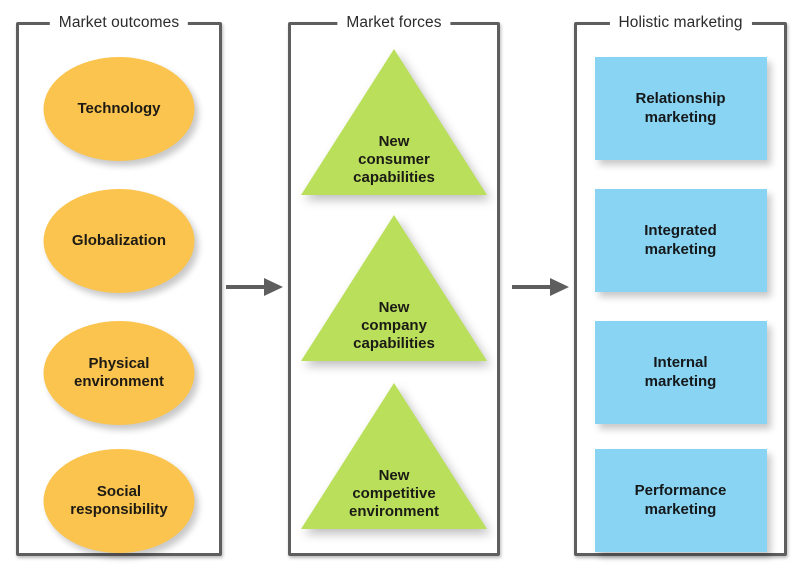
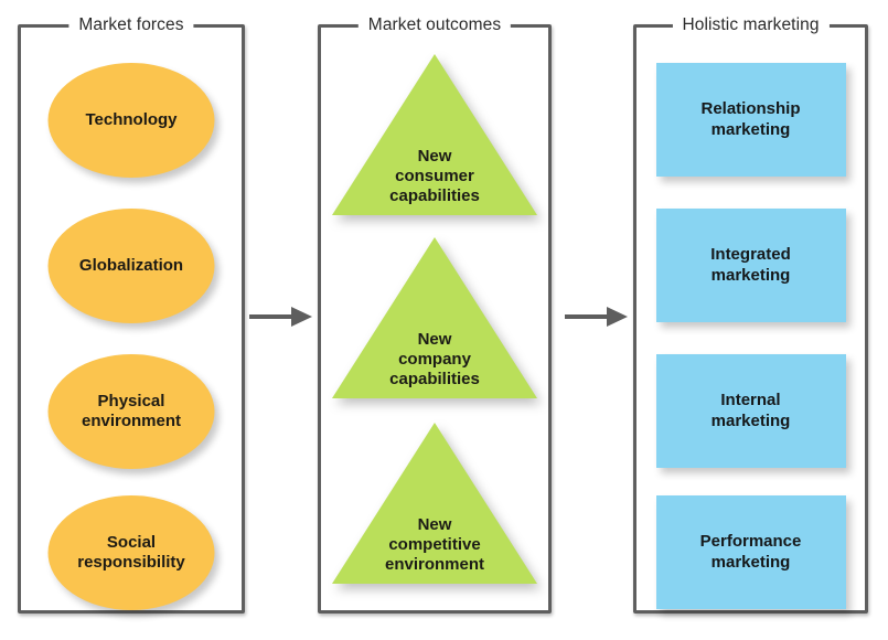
- Market outcomes
+ Market forces
  Technology
  Globalization
  Physical
  environment
  Social
  responsibility
- Market forces
+ Market outcomes
  New
  consumer
  capabilities
  New
  company
  capabilities
  New
  competitive
  environment
  Holistic marketing
  Relationship
  marketing
  Integrated
  marketing
  Internal
  marketing
  Performance
  marketing
